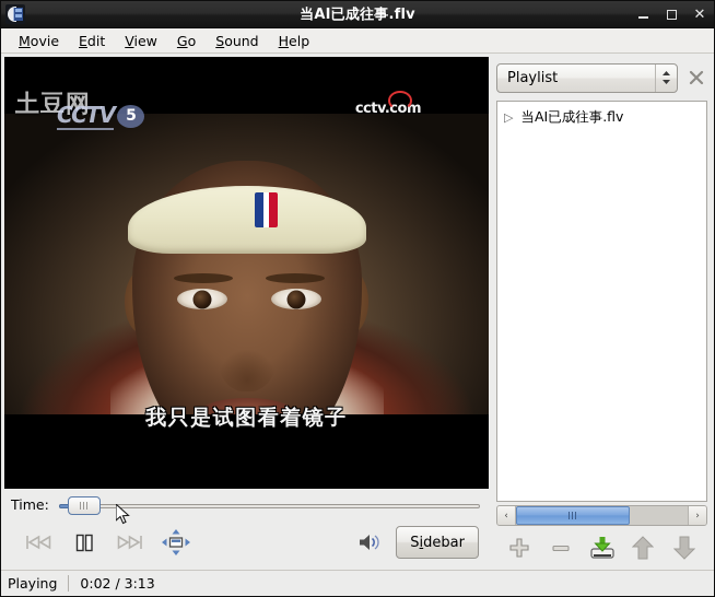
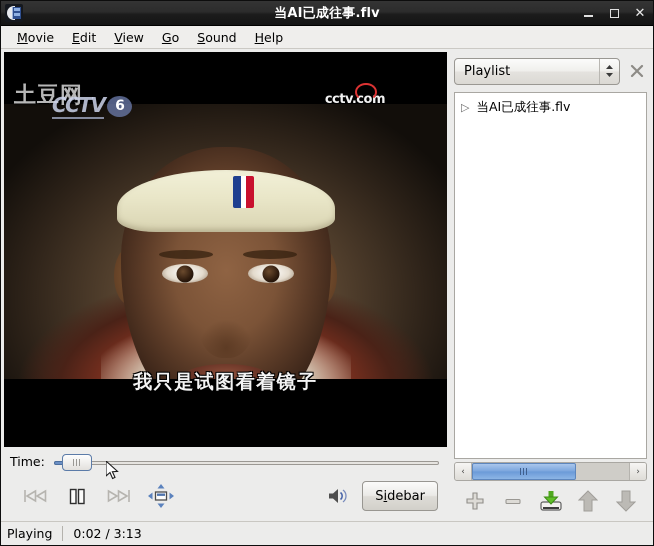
  当AI已成往事.flv
  ✕
  Movie
  Edit
  View
  Go
  Sound
  Help
  土豆网
  CCTV
- 5
+ 6
  cctv.com
  我只是试图看着镜子
  Time:
  S
  i
  debar
  Playlist
  ▷
  当AI已成往事.flv
  ‹
  ›
  Playing
  0:02 / 3:13
